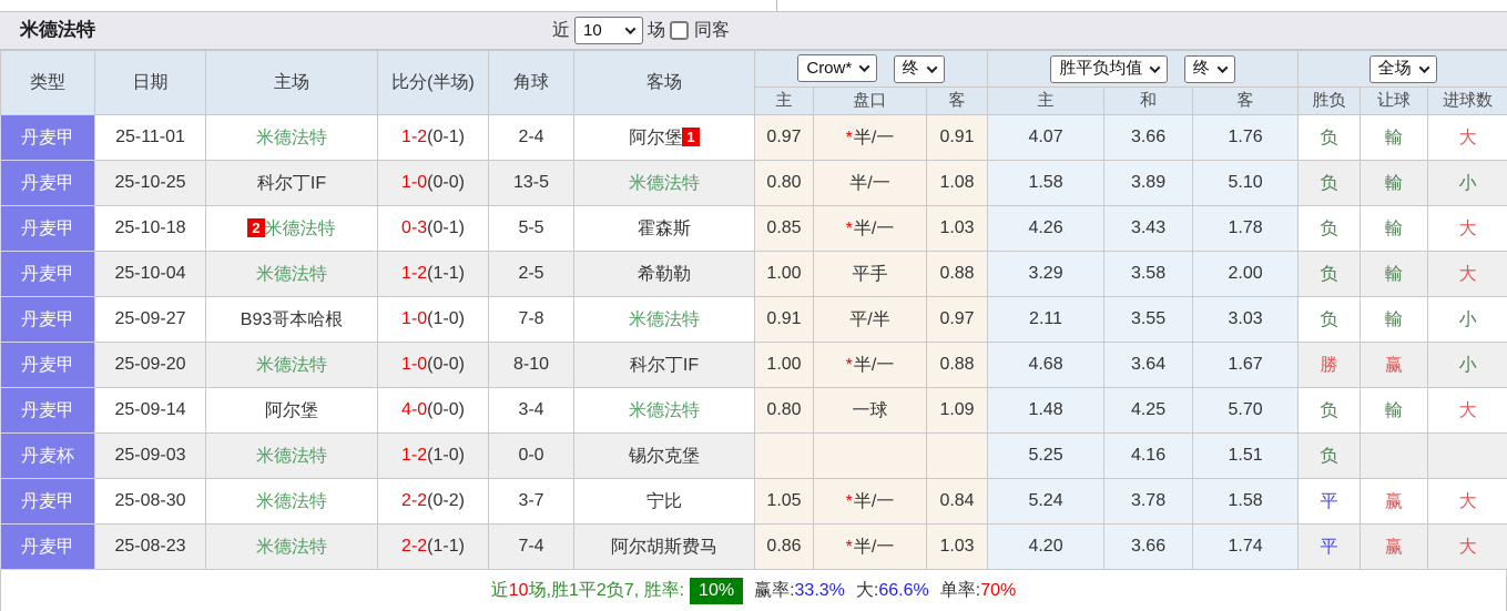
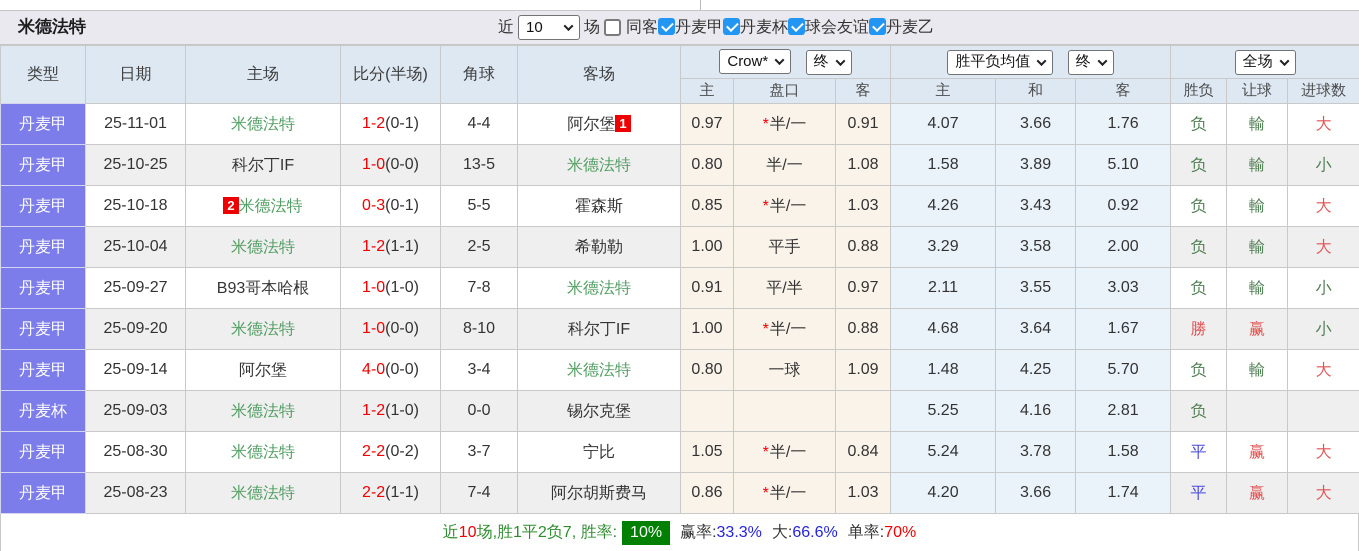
  米德法特
  近
  10
  场
  同客
+ 丹麦甲 丹麦杯 球会友谊 丹麦乙
  类型	日期	主场	比分(半场)	角球	客场	Crow* 终	胜平负均值 终	全场
  主	盘口	客	主	和	客	胜负	让球	进球数
- 丹麦甲	25-11-01	米德法特	1-2(0-1)	2-4	阿尔堡 1	0.97	*半/一	0.91	4.07	3.66	1.76	负	輸	大
+ 丹麦甲	25-11-01	米德法特	1-2(0-1)	4-4	阿尔堡 1	0.97	*半/一	0.91	4.07	3.66	1.76	负	輸	大
  丹麦甲	25-10-25	科尔丁IF	1-0(0-0)	13-5	米德法特	0.80	半/一	1.08	1.58	3.89	5.10	负	輸	小
- 丹麦甲	25-10-18	2 米德法特	0-3(0-1)	5-5	霍森斯	0.85	*半/一	1.03	4.26	3.43	1.78	负	輸	大
+ 丹麦甲	25-10-18	2 米德法特	0-3(0-1)	5-5	霍森斯	0.85	*半/一	1.03	4.26	3.43	0.92	负	輸	大
  丹麦甲	25-10-04	米德法特	1-2(1-1)	2-5	希勒勒	1.00	平手	0.88	3.29	3.58	2.00	负	輸	大
  丹麦甲	25-09-27	B93哥本哈根	1-0(1-0)	7-8	米德法特	0.91	平/半	0.97	2.11	3.55	3.03	负	輸	小
  丹麦甲	25-09-20	米德法特	1-0(0-0)	8-10	科尔丁IF	1.00	*半/一	0.88	4.68	3.64	1.67	勝	赢	小
  丹麦甲	25-09-14	阿尔堡	4-0(0-0)	3-4	米德法特	0.80	一球	1.09	1.48	4.25	5.70	负	輸	大
- 丹麦杯	25-09-03	米德法特	1-2(1-0)	0-0	锡尔克堡				5.25	4.16	1.51	负
+ 丹麦杯	25-09-03	米德法特	1-2(1-0)	0-0	锡尔克堡				5.25	4.16	2.81	负
  丹麦甲	25-08-30	米德法特	2-2(0-2)	3-7	宁比	1.05	*半/一	0.84	5.24	3.78	1.58	平	赢	大
  丹麦甲	25-08-23	米德法特	2-2(1-1)	7-4	阿尔胡斯费马	0.86	*半/一	1.03	4.20	3.66	1.74	平	赢	大
  近
  10
  场,胜1平2负7, 胜率:
  10%
  赢率:
  33.3%
  大:
  66.6%
  单率:
  70%
